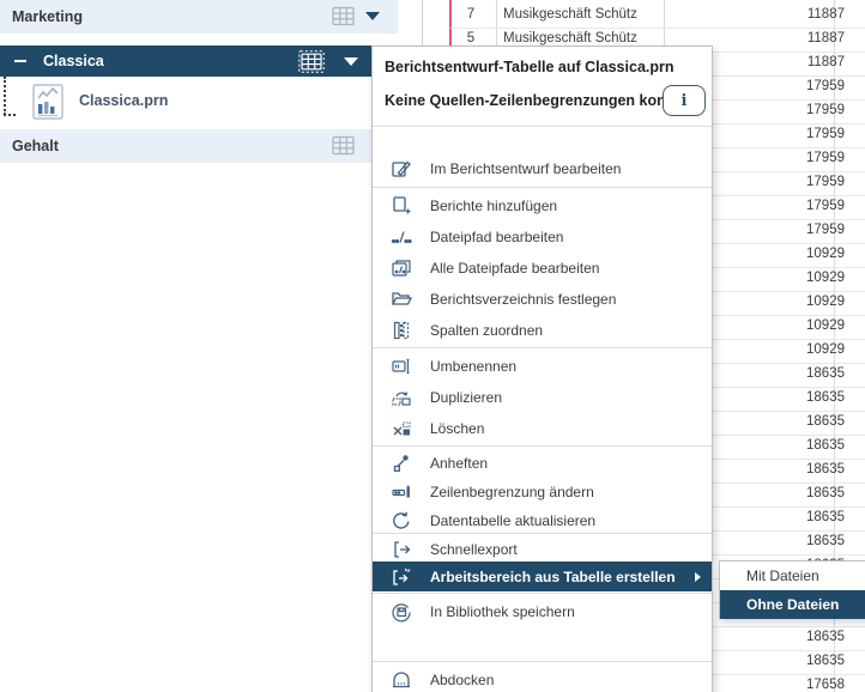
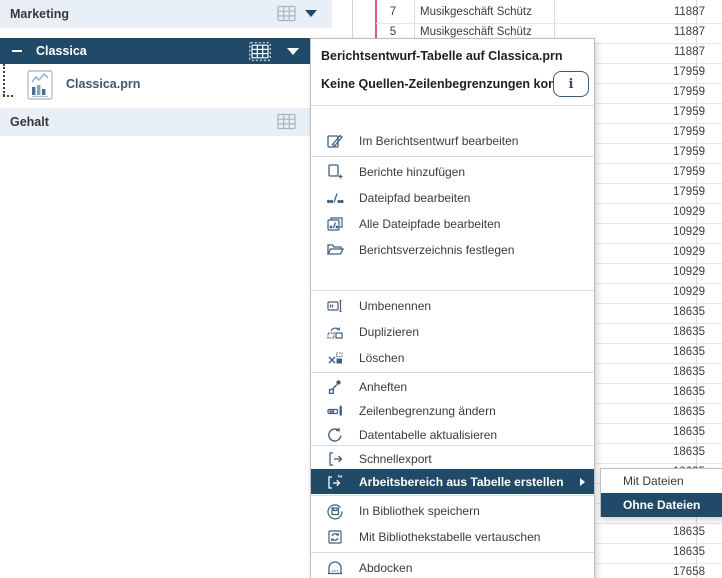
  7
  Musikgeschäft Schütz
  11887
  5
  Musikgeschäft Schütz
  11887
  11887
  17959
  17959
  17959
  17959
  17959
  17959
  17959
  10929
  10929
  10929
  10929
  10929
  18635
  18635
  18635
  18635
  18635
  18635
  18635
  18635
  18635
  18635
  17658
  Marketing
  Classica
  Classica.prn
  Gehalt
  Berichtsentwurf-Tabelle auf Classica.prn
  Keine Quellen-Zeilenbegrenzungen kon
  i
  Im Berichtsentwurf bearbeiten
  Berichte hinzufügen
  Dateipfad bearbeiten
  Alle Dateipfade bearbeiten
  Berichtsverzeichnis festlegen
- Spalten zuordnen
  Umbenennen
  Duplizieren
  Löschen
  Anheften
  Zeilenbegrenzung ändern
  Datentabelle aktualisieren
  Schnellexport
  Arbeitsbereich aus Tabelle erstellen
  In Bibliothek speichern
+ Mit Bibliothekstabelle vertauschen
  Abdocken
  Mit Dateien
  Ohne Dateien
